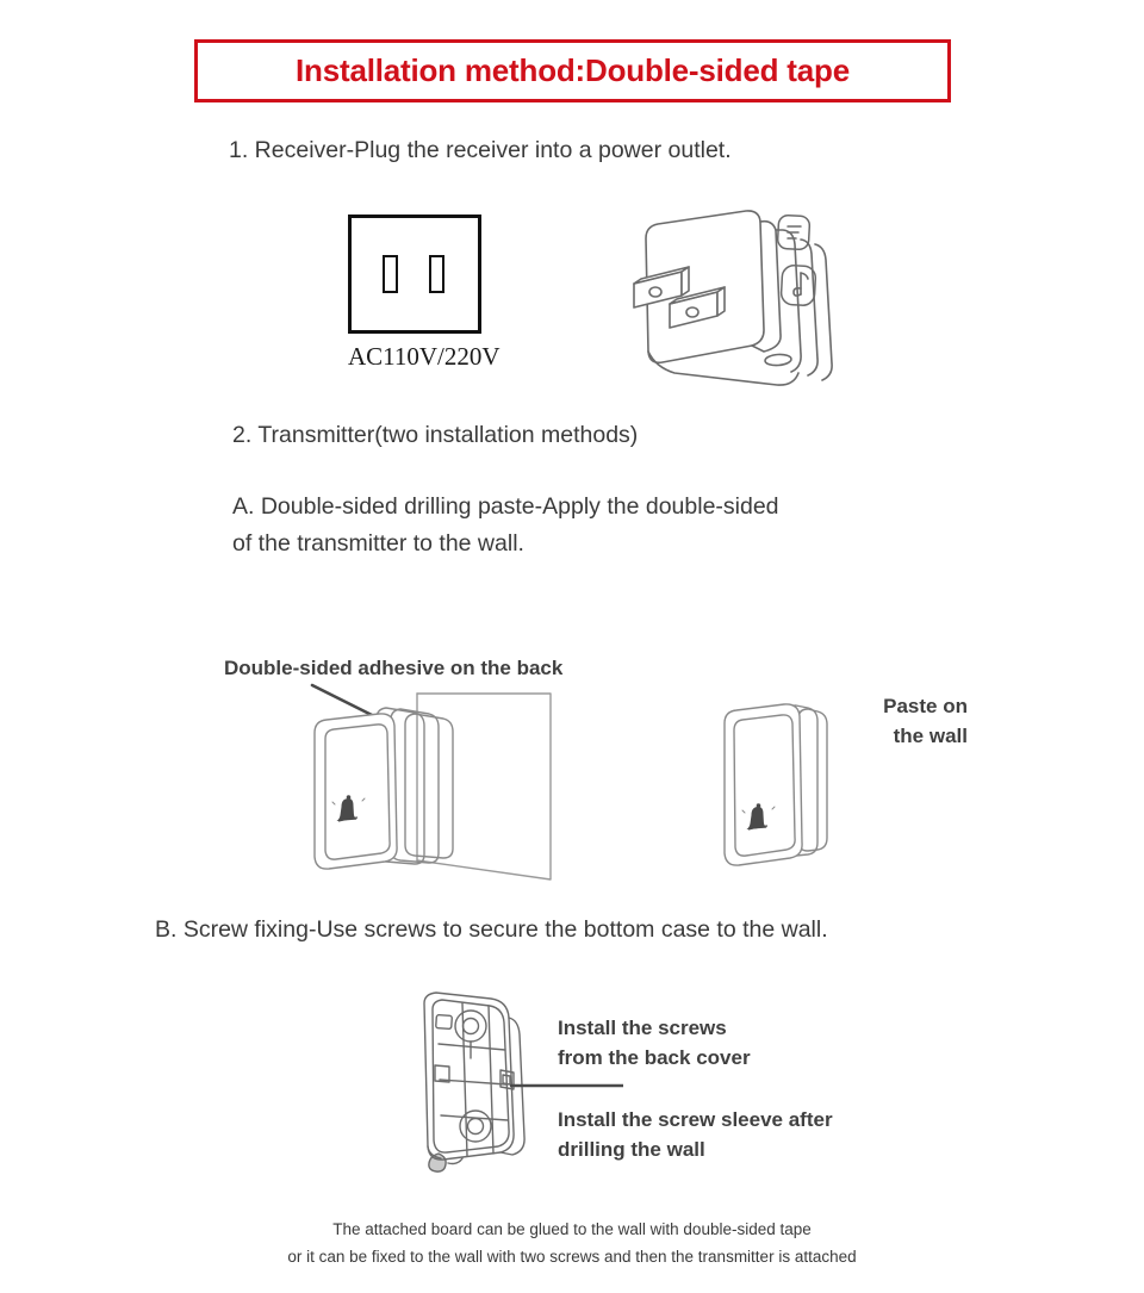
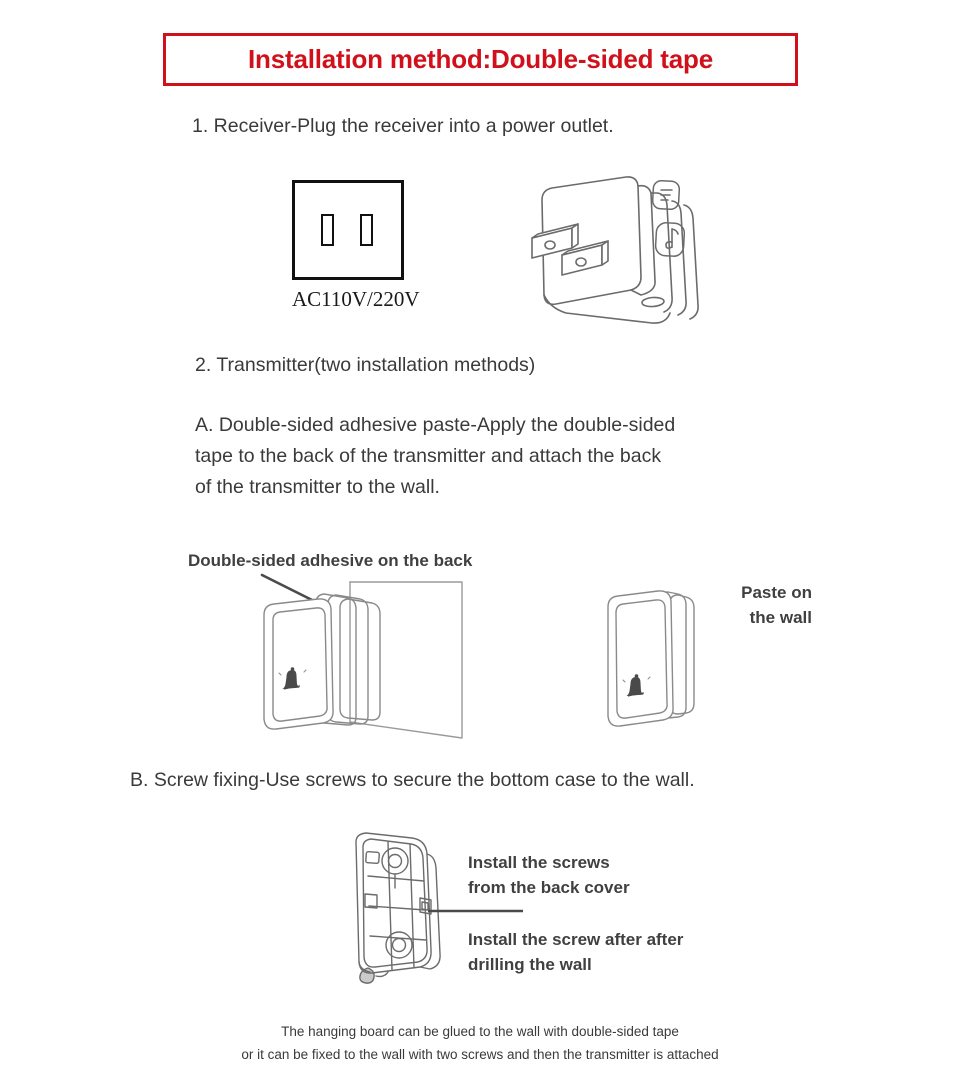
  Installation method:Double-sided tape
  1. Receiver-Plug the receiver into a power outlet.
  AC110V/220V
  2. Transmitter(two installation methods)
- A. Double-sided drilling paste-Apply the double-sided
+ A. Double-sided adhesive paste-Apply the double-sided
+ tape to the back of the transmitter and attach the back
  of the transmitter to the wall.
  Double-sided adhesive on the back
  Paste on
  the wall
  B. Screw fixing-Use screws to secure the bottom case to the wall.
  Install the screws
  from the back cover
- Install the screw sleeve after
+ Install the screw after after
  drilling the wall
- The attached board can be glued to the wall with double-sided tape
+ The hanging board can be glued to the wall with double-sided tape
  or it can be fixed to the wall with two screws and then the transmitter is attached
